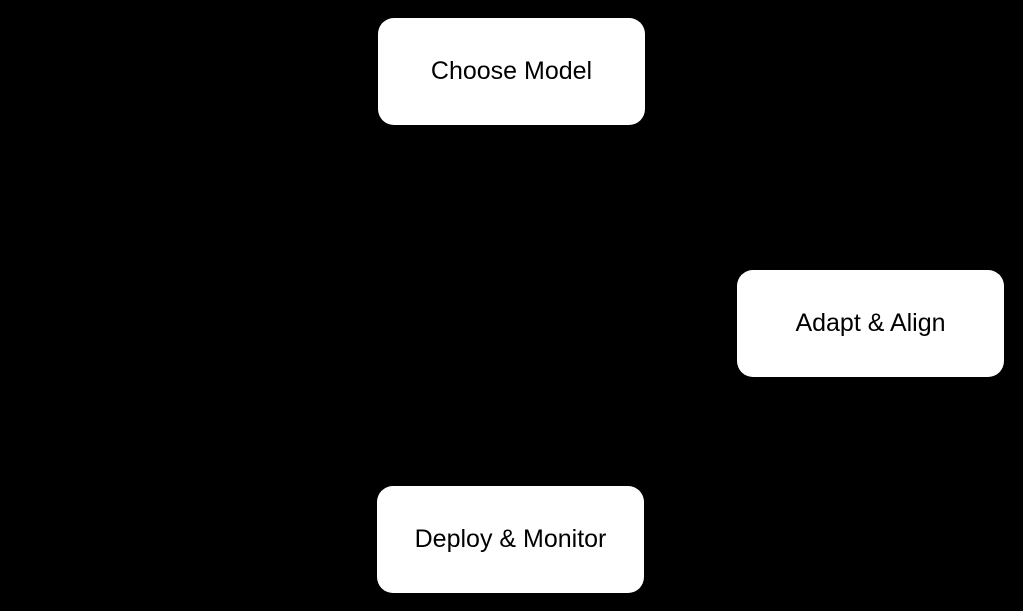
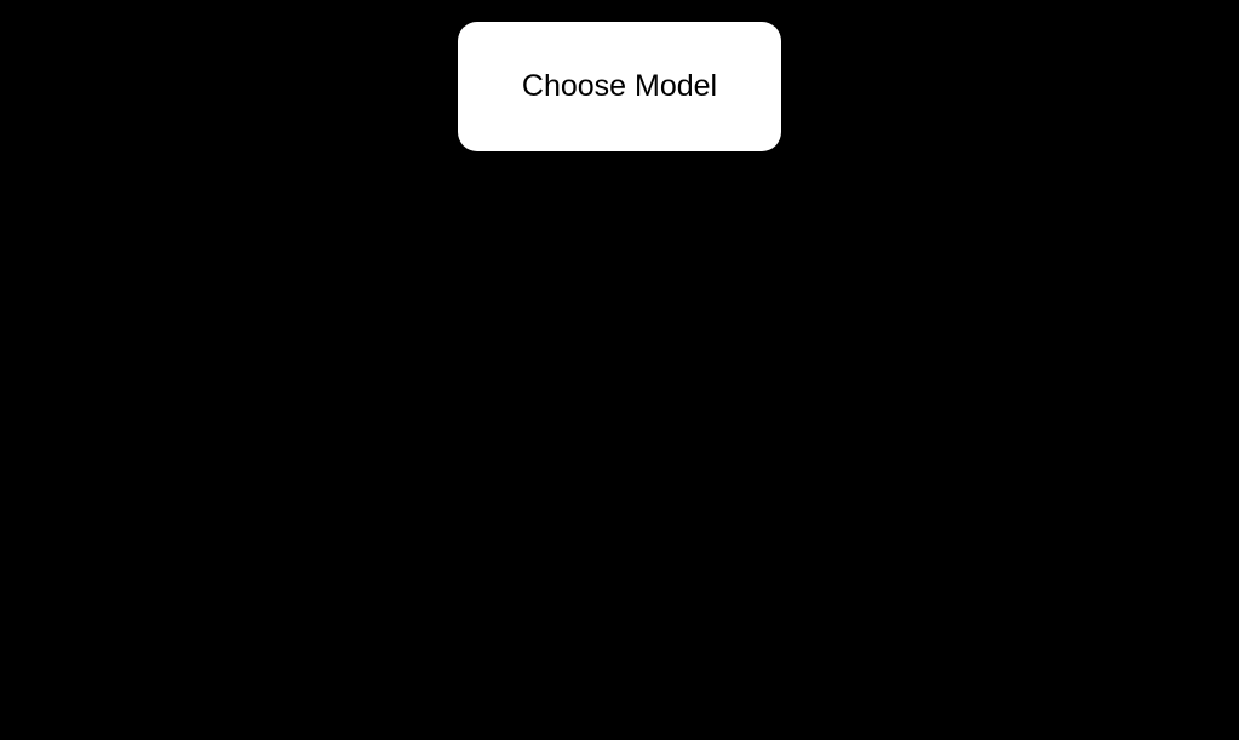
  Choose Model
- Adapt & Align
- Deploy & Monitor
